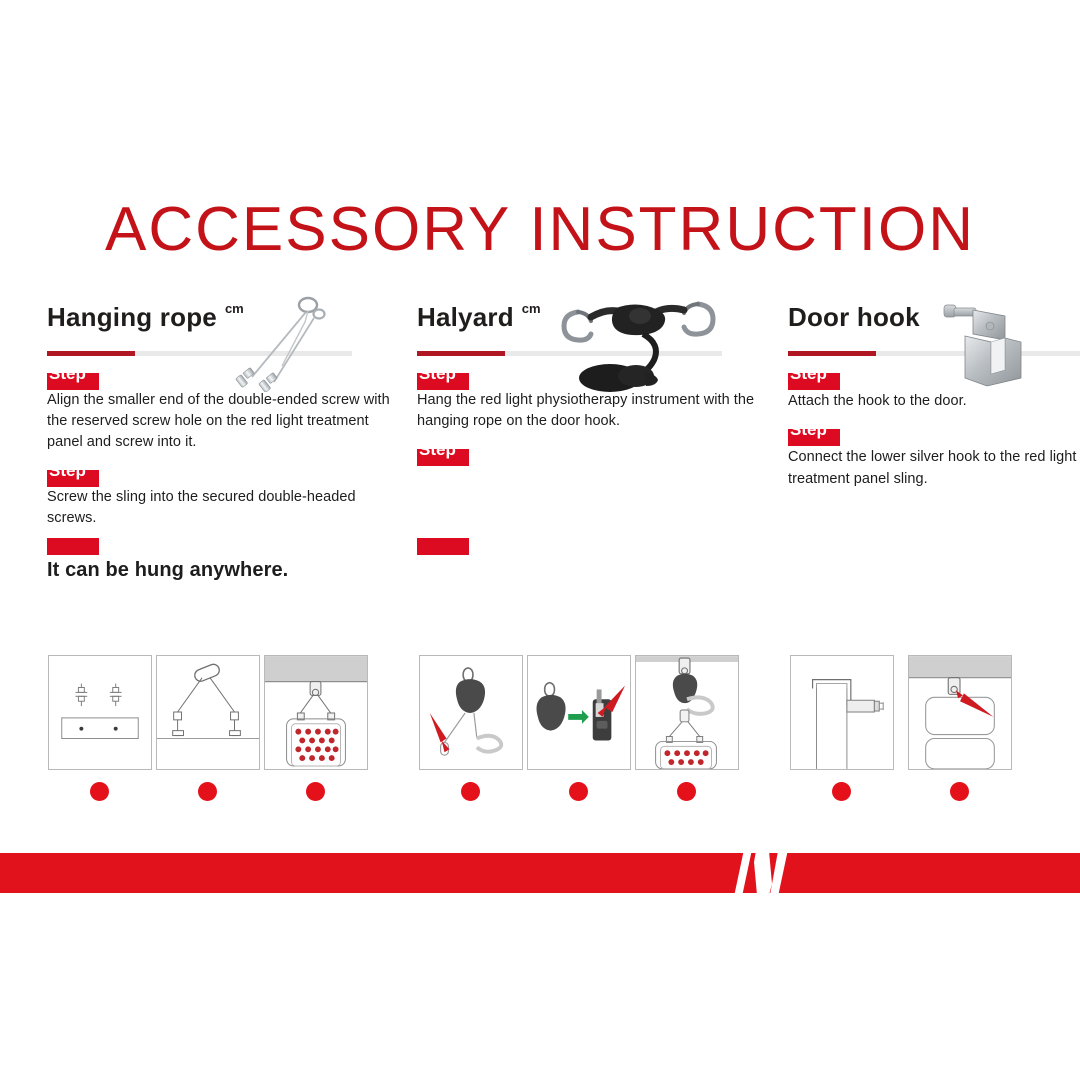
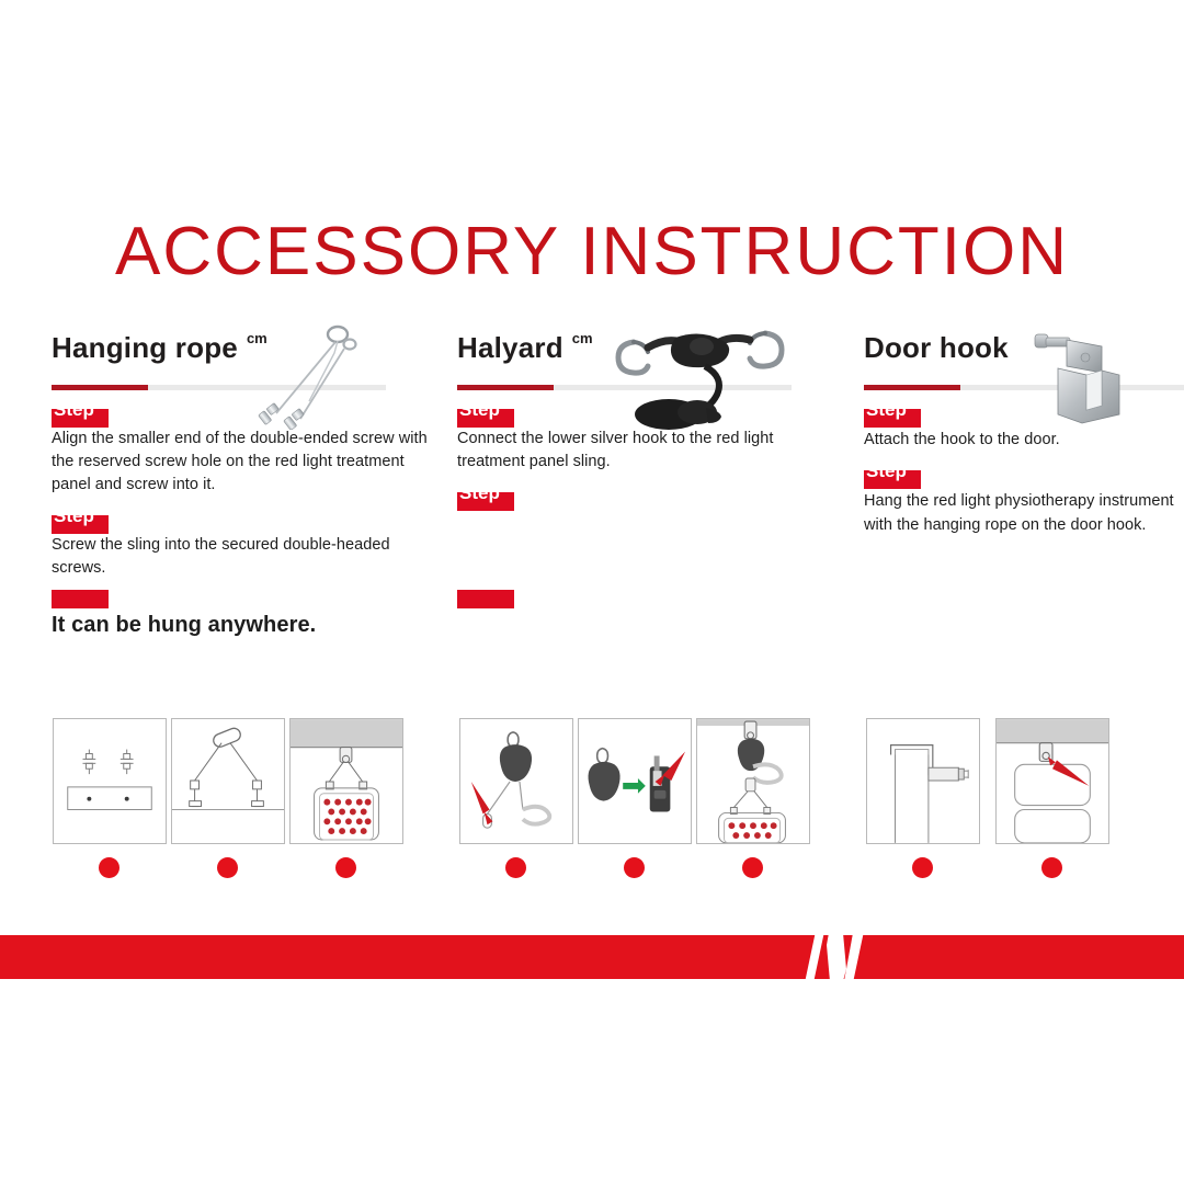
  ACCESSORY INSTRUCTION
  Hanging rope cm
  Step
  Align the smaller end of the double-ended screw with the reserved screw hole on the red light treatment panel and screw into it.
  Step
  Screw the sling into the secured double-headed screws.
  It can be hung anywhere.
  Halyard cm
  Step
- Hang the red light physiotherapy instrument with the hanging rope on the door hook.
+ Connect the lower silver hook to the red light treatment panel sling.
  Step
  Door hook
  Step
  Attach the hook to the door.
  Step
- Connect the lower silver hook to the red light treatment panel sling.
+ Hang the red light physiotherapy instrument with the hanging rope on the door hook.
